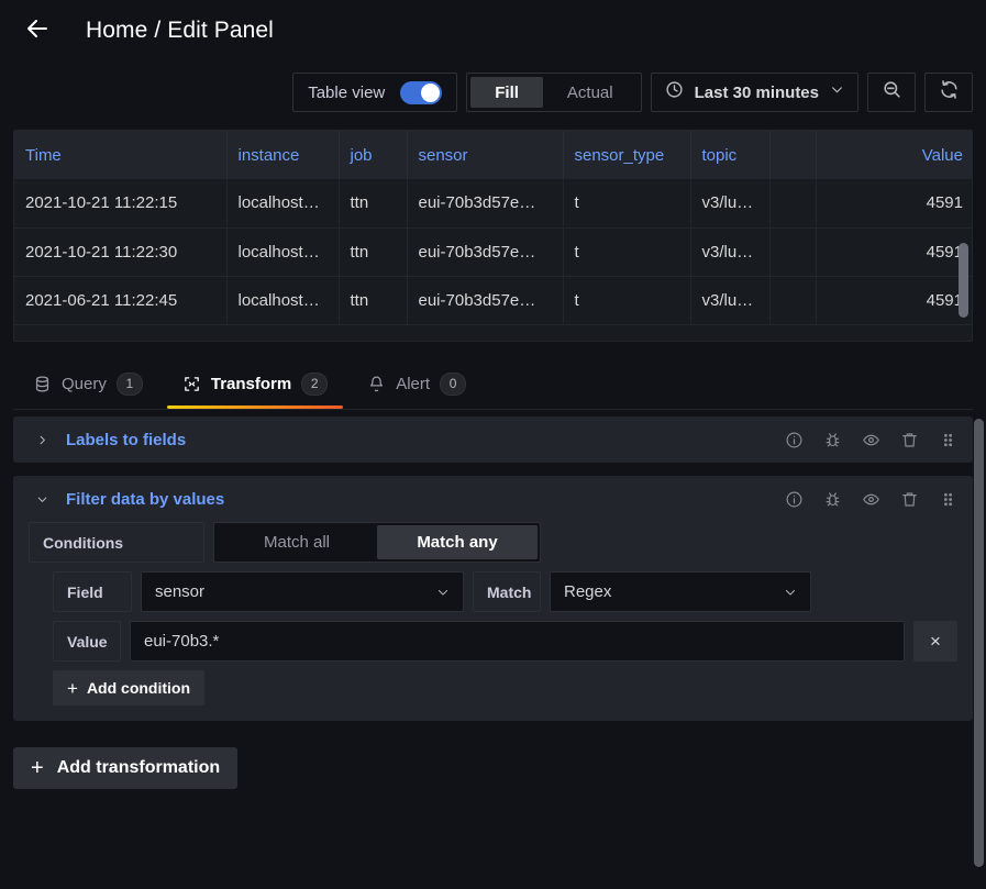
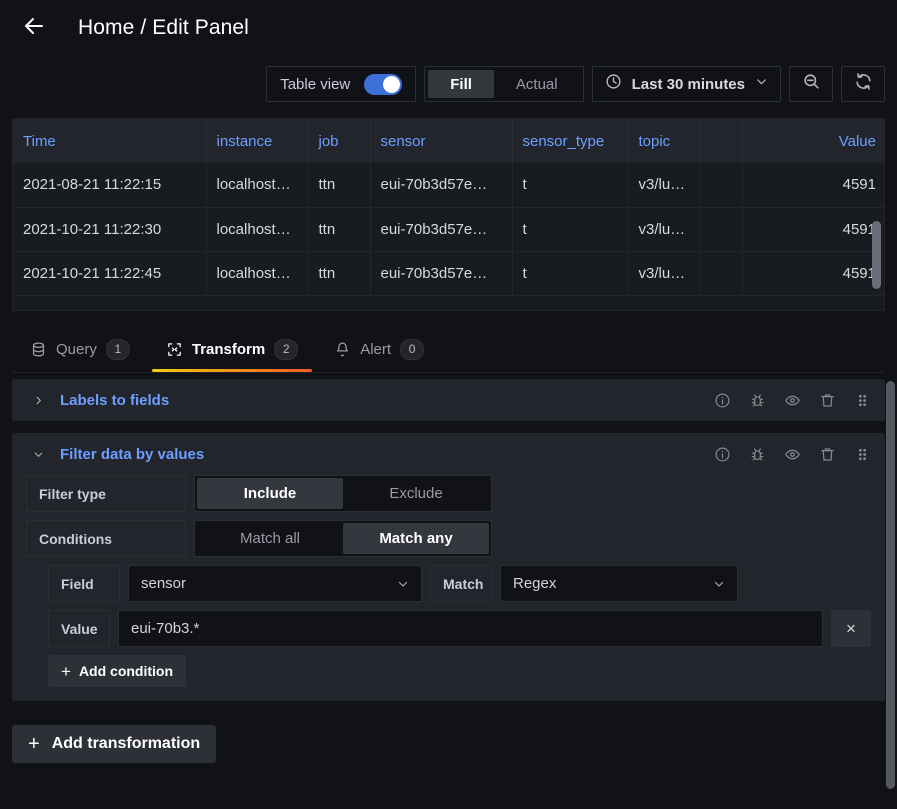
  Home / Edit Panel
  Table view
  Fill
  Actual
  Last 30 minutes
  Time	instance	job	sensor	sensor_type	topic		Value
- 2021-10-21 11:22:15	localhost…	ttn	eui-70b3d57e…	t	v3/lu…		4591
+ 2021-08-21 11:22:15	localhost…	ttn	eui-70b3d57e…	t	v3/lu…		4591
  2021-10-21 11:22:30	localhost…	ttn	eui-70b3d57e…	t	v3/lu…		459
- 2021-06-21 11:22:45	localhost…	ttn	eui-70b3d57e…	t	v3/lu…		459
+ 2021-10-21 11:22:45	localhost…	ttn	eui-70b3d57e…	t	v3/lu…		459
  Query
  1
  Transform
  2
  Alert
  0
  Labels to fields
  Filter data by values
+ Filter type
+ Include
+ Exclude
  Conditions
  Match all
  Match any
  Field
  sensor
  Match
  Regex
  Value
  eui-70b3.*
  ×
  +
  Add condition
  +
  Add transformation
